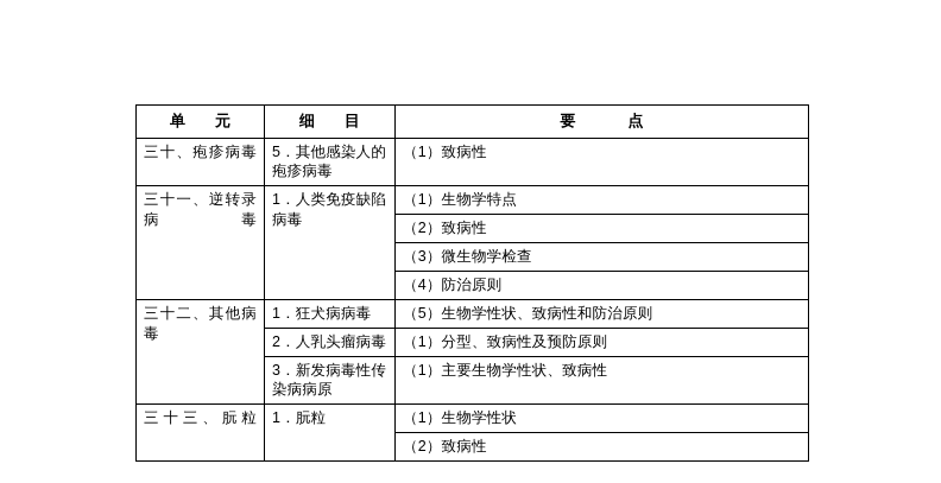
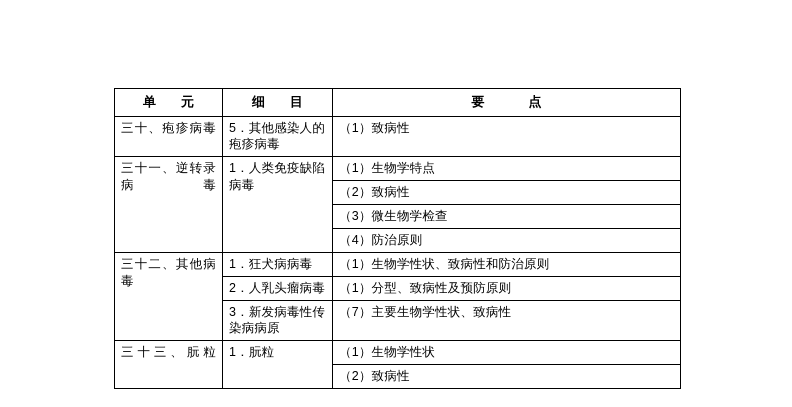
  单 元	细 目	要 点
  三十、疱疹病毒	5．其他感染人的疱疹病毒	（1）致病性
  三十一、逆转录病毒	1．人类免疫缺陷病毒	（1）生物学特点
  （2）致病性
  （3）微生物学检查
  （4）防治原则
- 三十二、其他病毒	1．狂犬病病毒	（5）生物学性状、致病性和防治原则
+ 三十二、其他病毒	1．狂犬病病毒	（1）生物学性状、致病性和防治原则
  2．人乳头瘤病毒	（1）分型、致病性及预防原则
- 3．新发病毒性传染病病原	（1）主要生物学性状、致病性
+ 3．新发病毒性传染病病原	（7）主要生物学性状、致病性
  三十三、朊粒	1．朊粒	（1）生物学性状
  （2）致病性
